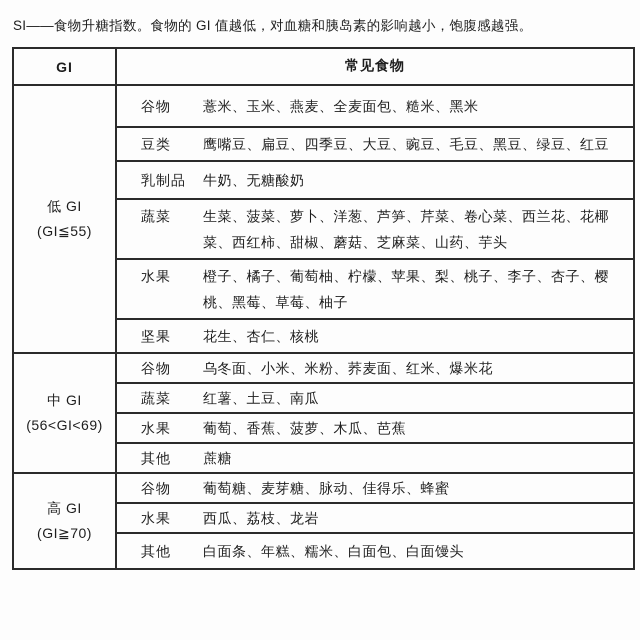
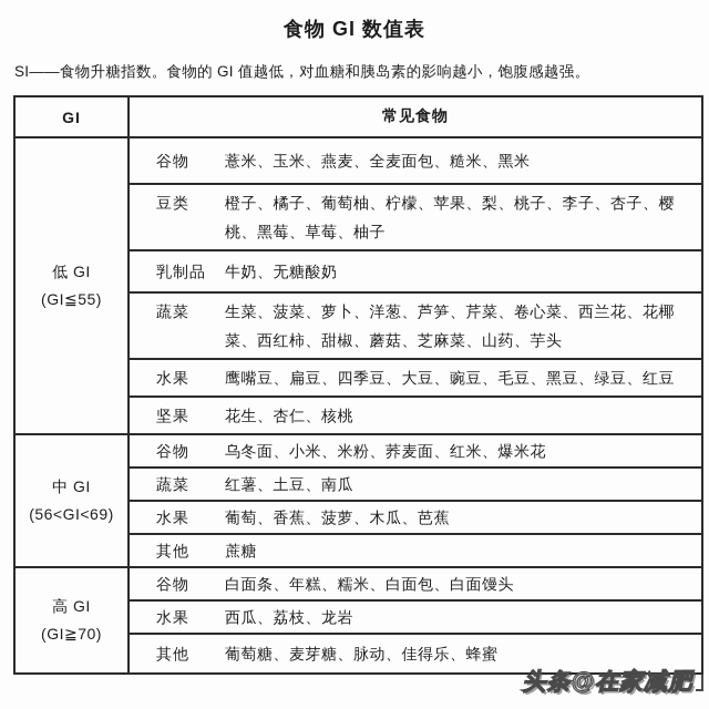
+ 食物 GI 数值表
  SI——食物升糖指数。食物的 GI 值越低，对血糖和胰岛素的影响越小，饱腹感越强。
  GI	常见食物
  低 GI (GI≦55)	谷物 薏米、玉米、燕麦、全麦面包、糙米、黑米
- 豆类 鹰嘴豆、扁豆、四季豆、大豆、豌豆、毛豆、黑豆、绿豆、红豆
+ 豆类 橙子、橘子、葡萄柚、柠檬、苹果、梨、桃子、李子、杏子、樱桃、黑莓、草莓、柚子
  乳制品 牛奶、无糖酸奶
  蔬菜 生菜、菠菜、萝卜、洋葱、芦笋、芹菜、卷心菜、西兰花、花椰菜、西红柿、甜椒、蘑菇、芝麻菜、山药、芋头
- 水果 橙子、橘子、葡萄柚、柠檬、苹果、梨、桃子、李子、杏子、樱桃、黑莓、草莓、柚子
+ 水果 鹰嘴豆、扁豆、四季豆、大豆、豌豆、毛豆、黑豆、绿豆、红豆
  坚果 花生、杏仁、核桃
  中 GI (56<GI<69)	谷物 乌冬面、小米、米粉、荞麦面、红米、爆米花
  蔬菜 红薯、土豆、南瓜
  水果 葡萄、香蕉、菠萝、木瓜、芭蕉
  其他 蔗糖
- 高 GI (GI≧70)	谷物 葡萄糖、麦芽糖、脉动、佳得乐、蜂蜜
+ 高 GI (GI≧70)	谷物 白面条、年糕、糯米、白面包、白面馒头
  水果 西瓜、荔枝、龙岩
- 其他 白面条、年糕、糯米、白面包、白面馒头
+ 其他 葡萄糖、麦芽糖、脉动、佳得乐、蜂蜜
+ 头条@在家减肥
